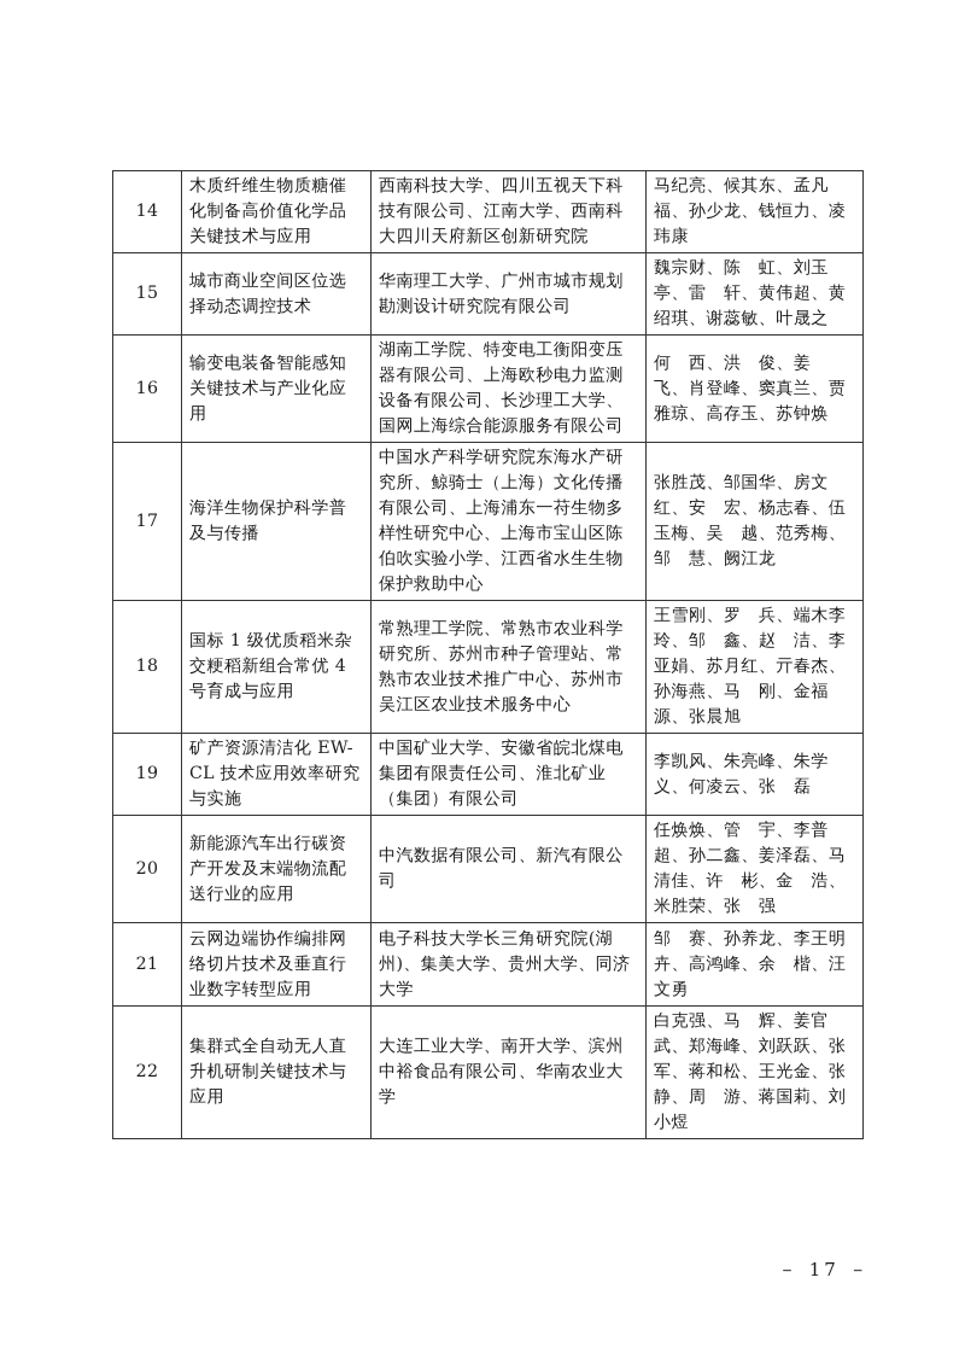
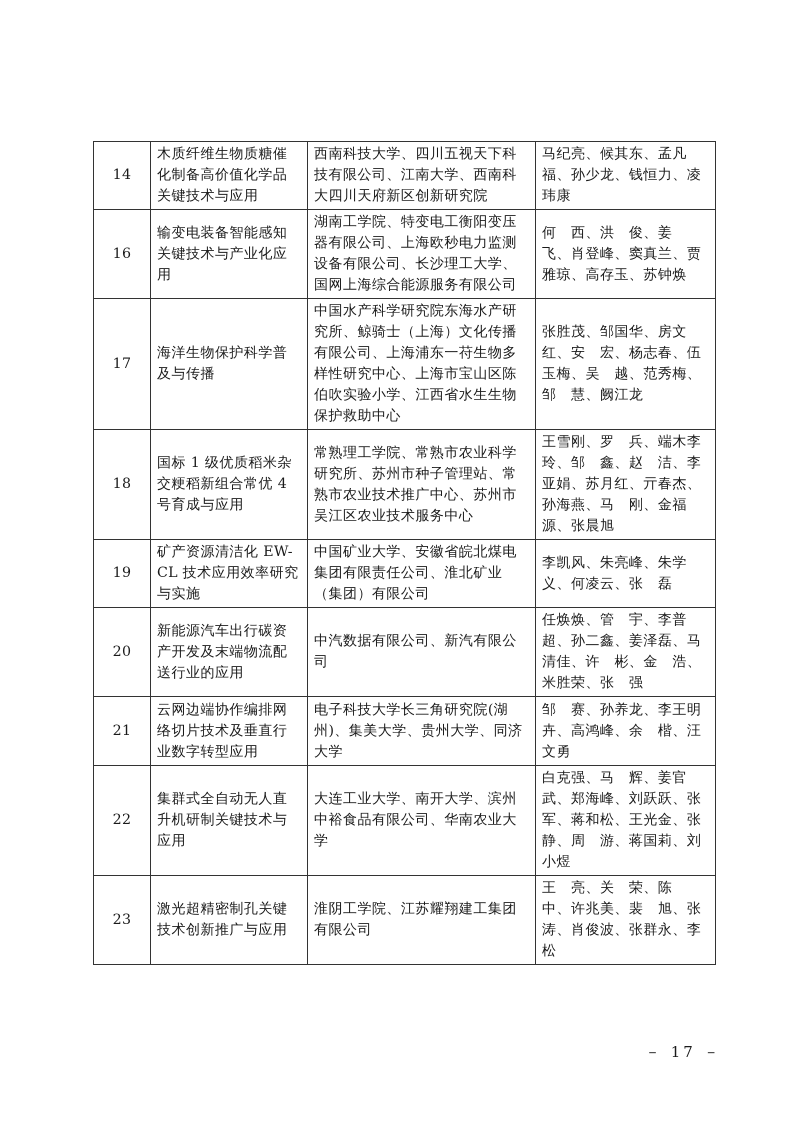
  14	木质纤维生物质糖催化制备高价值化学品关键技术与应用	西南科技大学、四川五视天下科技有限公司、江南大学、西南科大四川天府新区创新研究院	马纪亮、候其东、孟凡福、孙少龙、钱恒力、凌玮康
- 15	城市商业空间区位选择动态调控技术	华南理工大学、广州市城市规划勘测设计研究院有限公司	魏宗财、陈 虹、刘玉亭、雷 轩、黄伟超、黄绍琪、谢蕊敏、叶晟之
  16	输变电装备智能感知关键技术与产业化应用	湖南工学院、特变电工衡阳变压器有限公司、上海欧秒电力监测设备有限公司、长沙理工大学、国网上海综合能源服务有限公司	何 西、洪 俊、姜 飞、肖登峰、窦真兰、贾雅琼、高存玉、苏钟焕
  17	海洋生物保护科学普及与传播	中国水产科学研究院东海水产研究所、鲸骑士（上海）文化传播有限公司、上海浦东一苻生物多样性研究中心、上海市宝山区陈伯吹实验小学、江西省水生生物保护救助中心	张胜茂、邹国华、房文红、安 宏、杨志春、伍玉梅、吴 越、范秀梅、邹 慧、阙江龙
  18	国标 1 级优质稻米杂交粳稻新组合常优 4 号育成与应用	常熟理工学院、常熟市农业科学研究所、苏州市种子管理站、常熟市农业技术推广中心、苏州市吴江区农业技术服务中心	王雪刚、罗 兵、端木李玲、邹 鑫、赵 洁、李亚娟、苏月红、亓春杰、孙海燕、马 刚、金福源、张晨旭
  19	矿产资源清洁化 EW-CL 技术应用效率研究与实施	中国矿业大学、安徽省皖北煤电集团有限责任公司、淮北矿业（集团）有限公司	李凯风、朱亮峰、朱学义、何凌云、张 磊
  20	新能源汽车出行碳资产开发及末端物流配送行业的应用	中汽数据有限公司、新汽有限公司	任焕焕、管 宇、李普超、孙二鑫、姜泽磊、马清佳、许 彬、金 浩、米胜荣、张 强
  21	云网边端协作编排网络切片技术及垂直行业数字转型应用	电子科技大学长三角研究院(湖州)、集美大学、贵州大学、同济大学	邹 赛、孙养龙、李王明卉、高鸿峰、余 楷、汪文勇
  22	集群式全自动无人直升机研制关键技术与应用	大连工业大学、南开大学、滨州中裕食品有限公司、华南农业大学	白克强、马 辉、姜官武、郑海峰、刘跃跃、张 军、蒋和松、王光金、张 静、周 游、蒋国莉、刘小煜
+ 23	激光超精密制孔关键技术创新推广与应用	淮阴工学院、江苏耀翔建工集团有限公司	王 亮、关 荣、陈 中、许兆美、裴 旭、张 涛、肖俊波、张群永、李 松
  － 17 －
